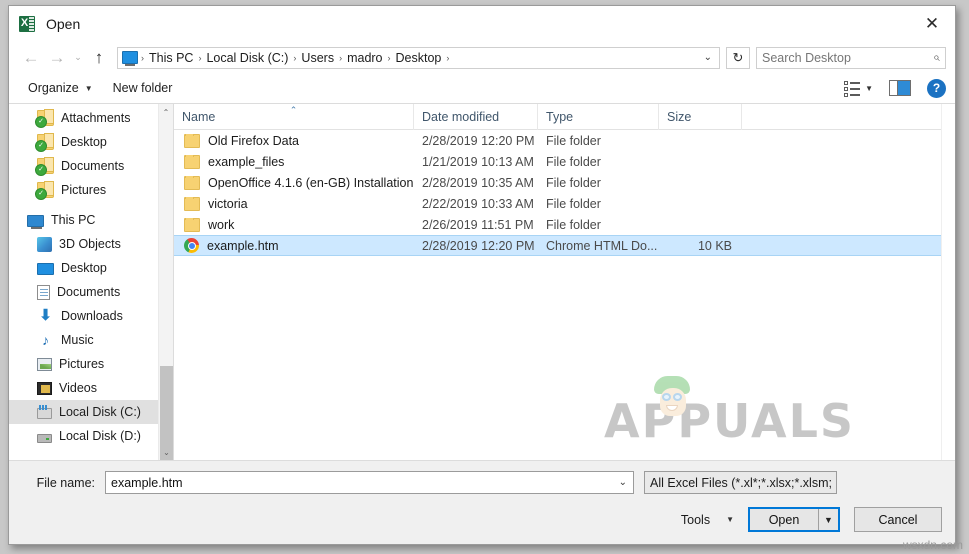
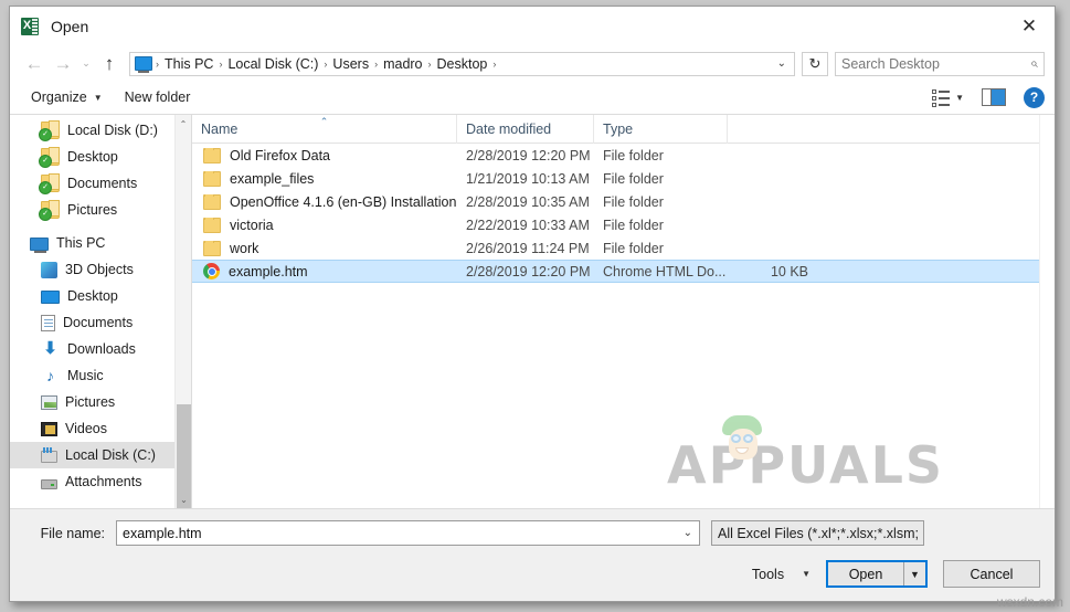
  X
  Open
  ✕
  ←
  →
  ⌄
  ↑
  ›
  This PC
  ›
  Local Disk (C:)
  ›
  Users
  ›
  madro
  ›
  Desktop
  ›
  ⌄
  ↻
  Search Desktop
  Organize
  ▼
  New folder
  ▼
  ?
- Attachments
+ Local Disk (D:)
  Desktop
  Documents
  Pictures
  This PC
  3D Objects
  Desktop
  Documents
  ⬇
  Downloads
  ♪
  Music
  Pictures
  Videos
  Local Disk (C:)
- Local Disk (D:)
+ Attachments
  ⌃
  ⌄
  ⌃
  Name
  Date modified
  Type
- Size
  Old Firefox Data
  2/28/2019 12:20 PM
  File folder
  example_files
  1/21/2019 10:13 AM
  File folder
  OpenOffice 4.1.6 (en-GB) Installation
  2/28/2019 10:35 AM
  File folder
  victoria
  2/22/2019 10:33 AM
  File folder
  work
- 2/26/2019 11:51 PM
+ 2/26/2019 11:24 PM
  File folder
  example.htm
  2/28/2019 12:20 PM
  Chrome HTML Do...
  10 KB
  APPUALS
  File name:
  example.htm
  ⌄
  All Excel Files (*.xl*;*.xlsx;*.xlsm;
  Tools
  ▼
  Open
  ▼
  Cancel
  wsxdn.com
